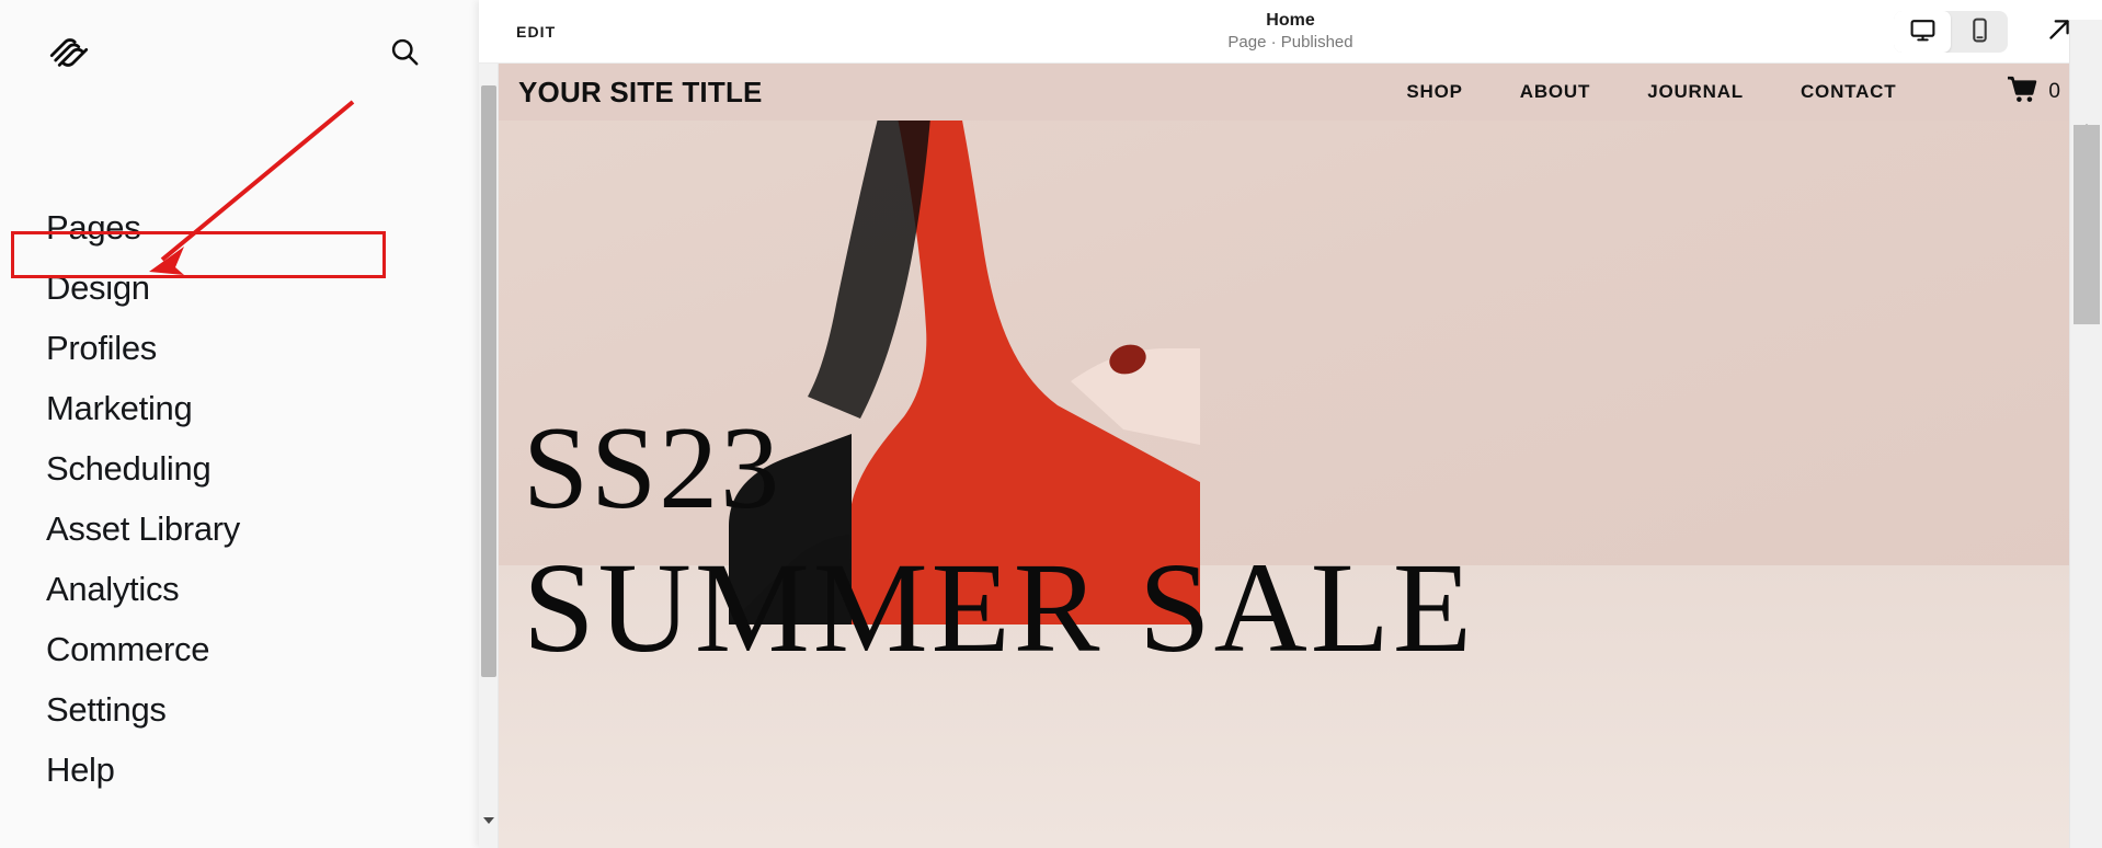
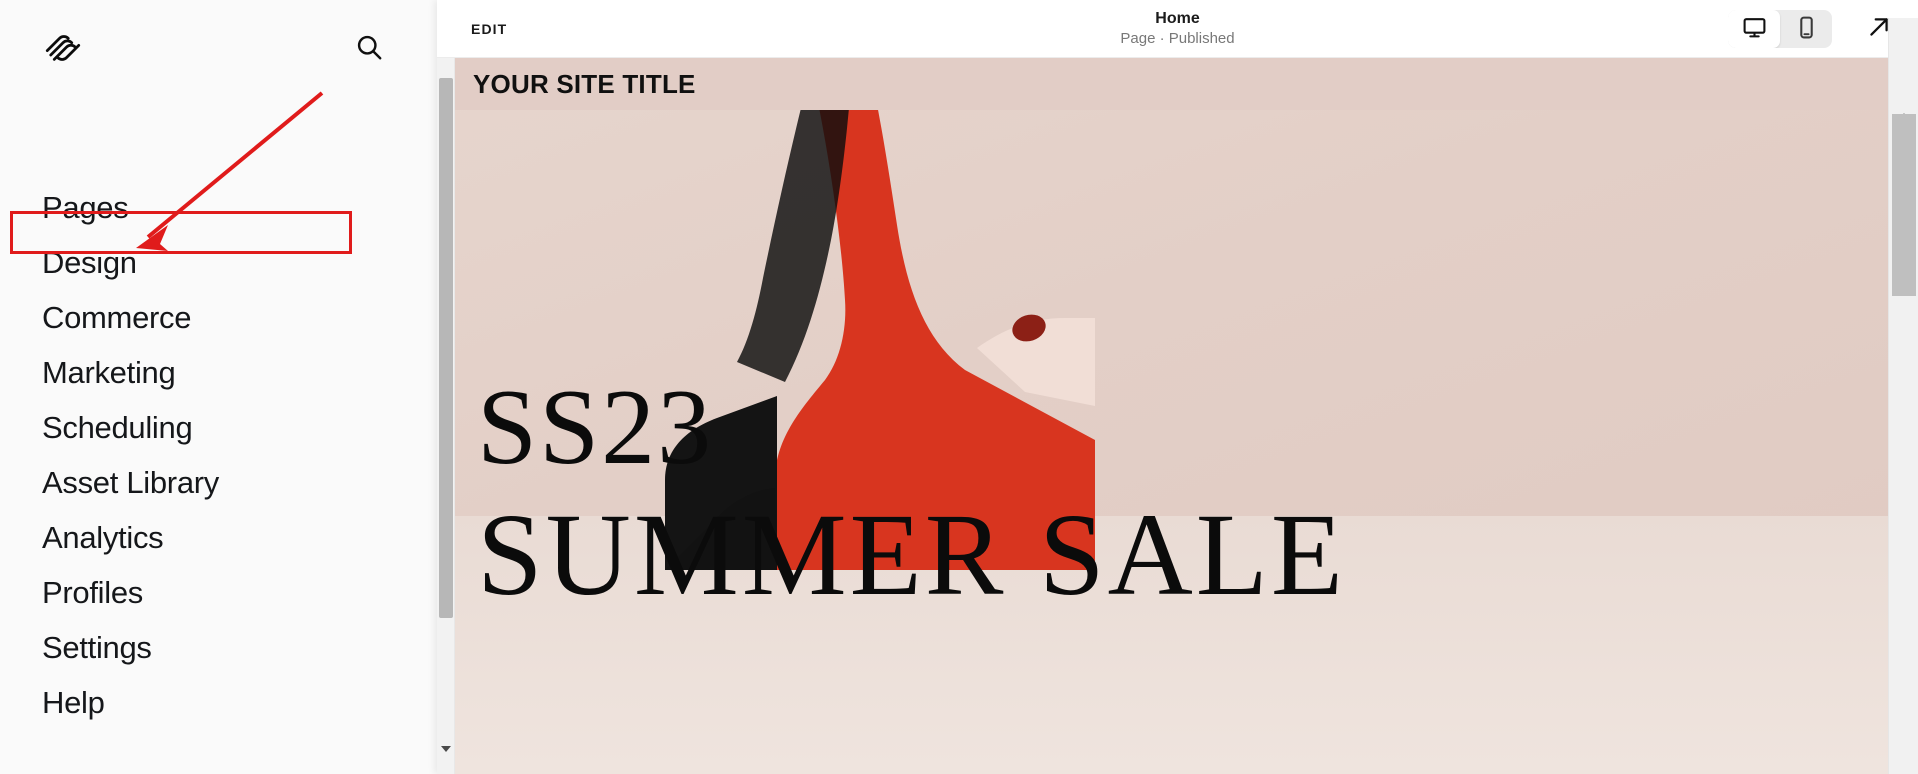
  Pages
  Design
- Profiles
+ Commerce
  Marketing
  Scheduling
  Asset Library
  Analytics
- Commerce
+ Profiles
  Settings
  Help
  EDIT
  Home
  Page · Published
  SS23
  SUMMER SALE
  YOUR SITE TITLE
- SHOP
- ABOUT
- JOURNAL
- CONTACT
- 0
